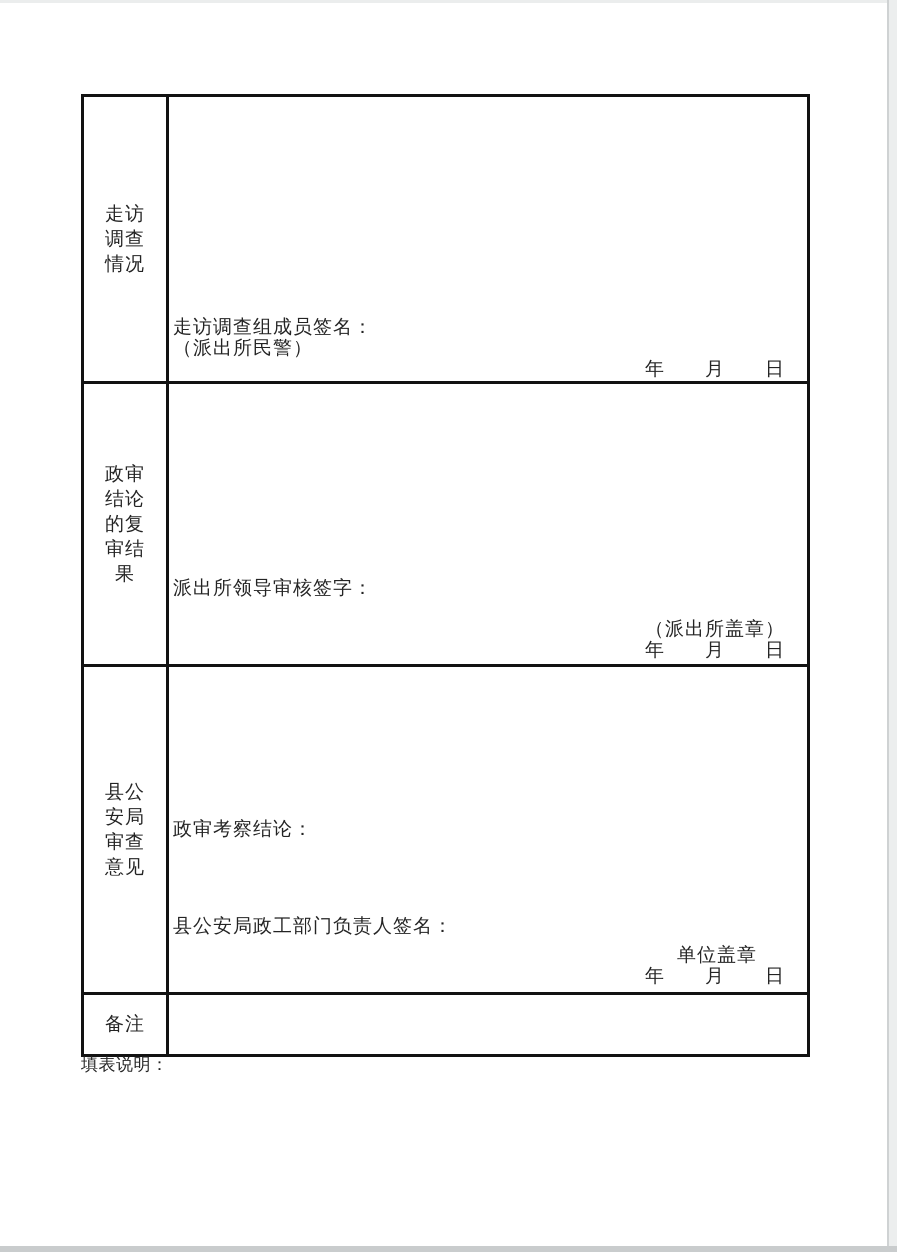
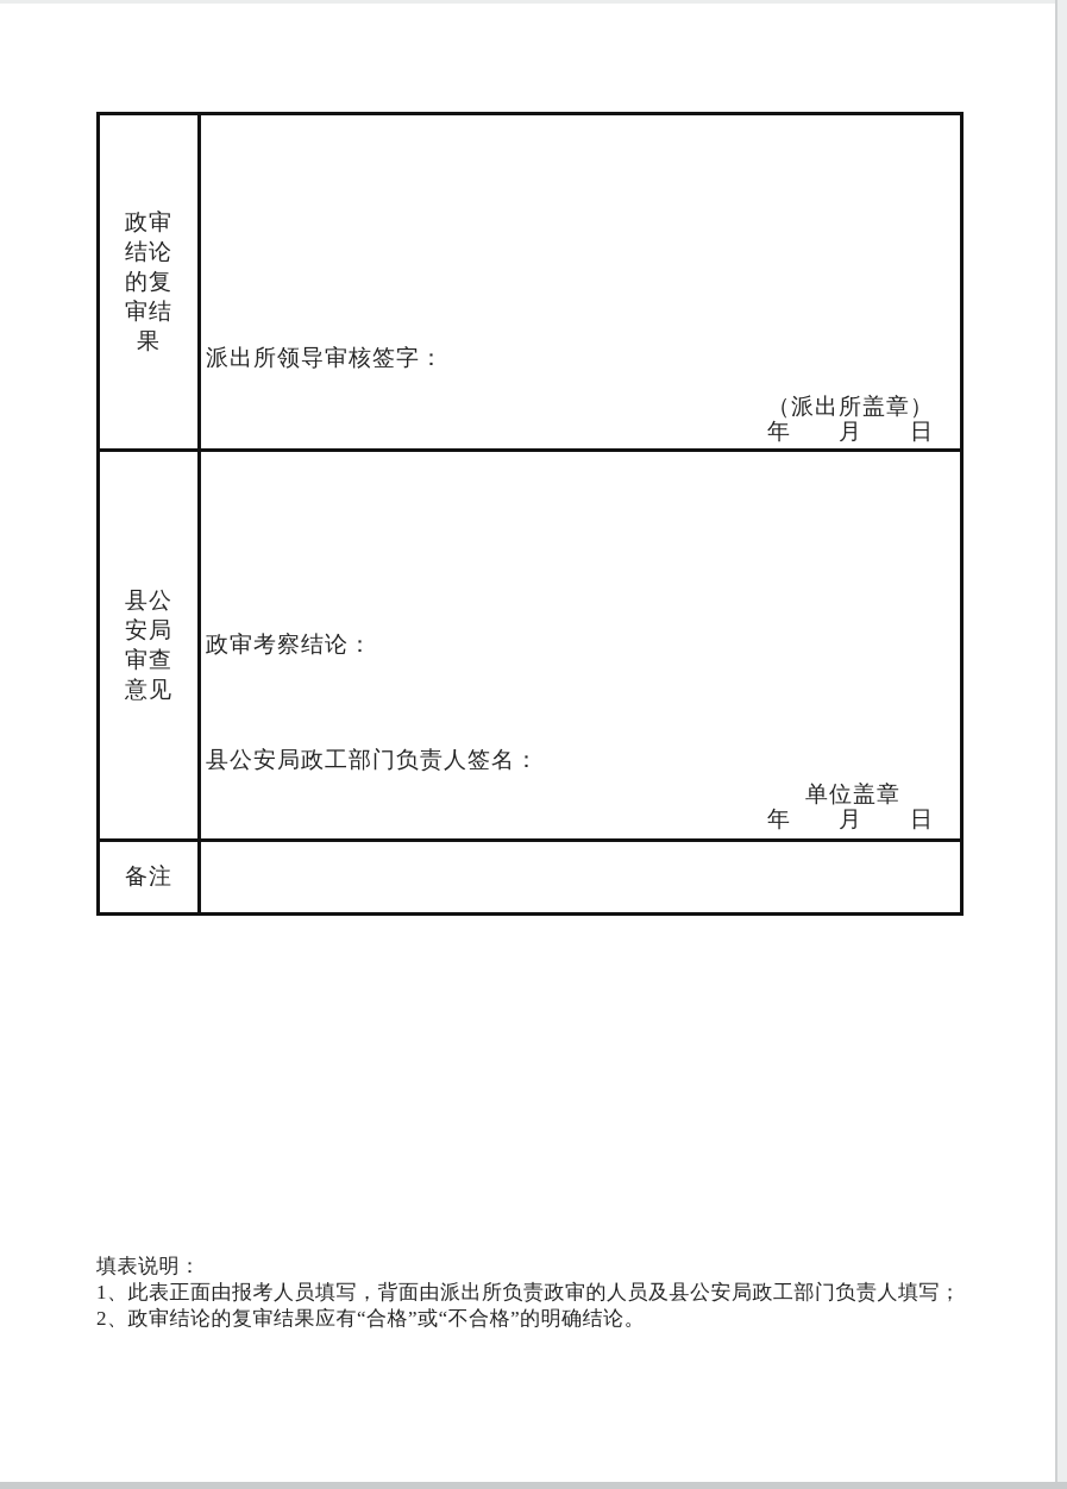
- 走访调查情况	走访调查组成员签名： （派出所民警） 年 月 日
  政审结论的复审结果	派出所领导审核签字： （派出所盖章） 年 月 日
  县公安局审查意见	政审考察结论： 县公安局政工部门负责人签名： 单位盖章 年 月 日
  备注
  填表说明：
+ 1、此表正面由报考人员填写，背面由派出所负责政审的人员及县公安局政工部门负责人填写；
+ 2、政审结论的复审结果应有“合格”或“不合格”的明确结论。
